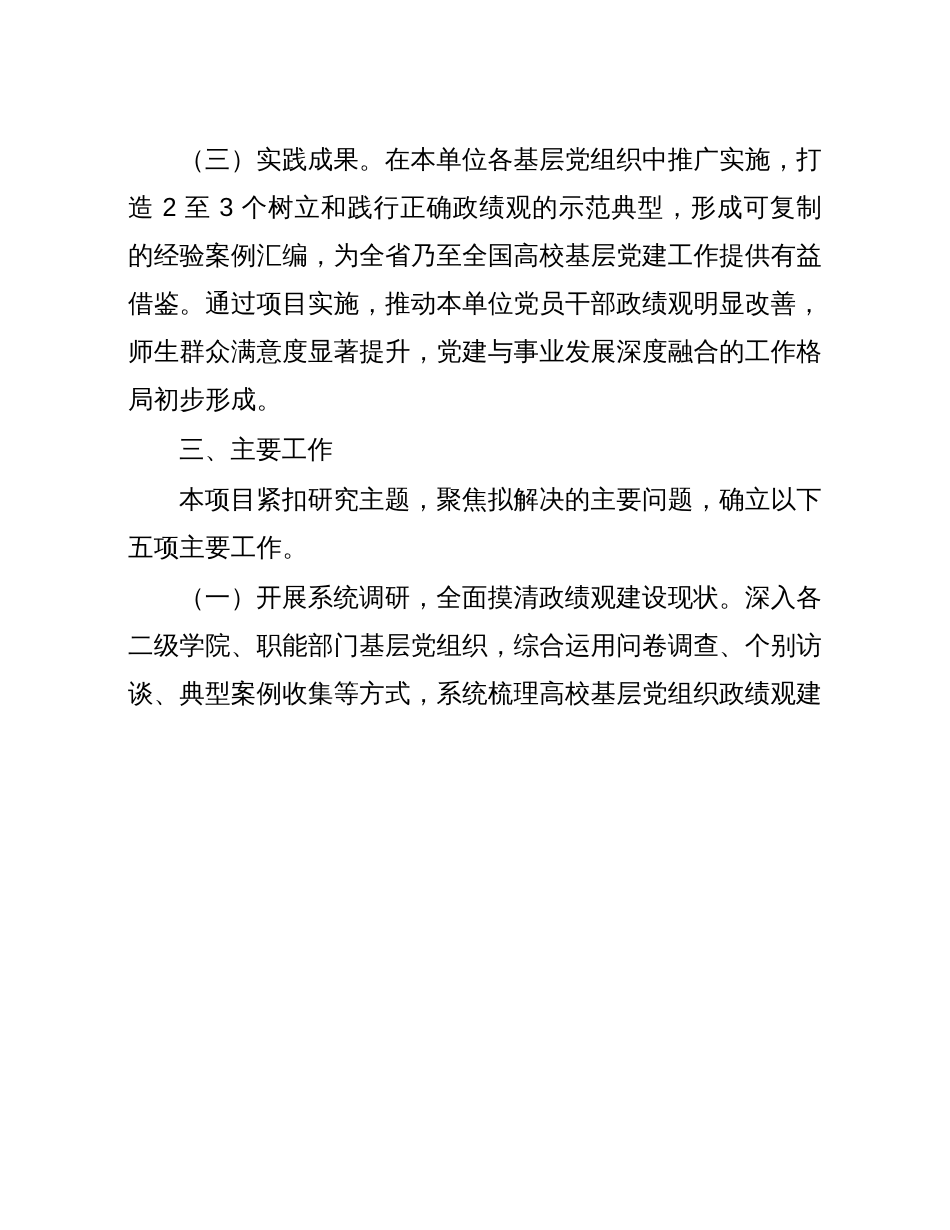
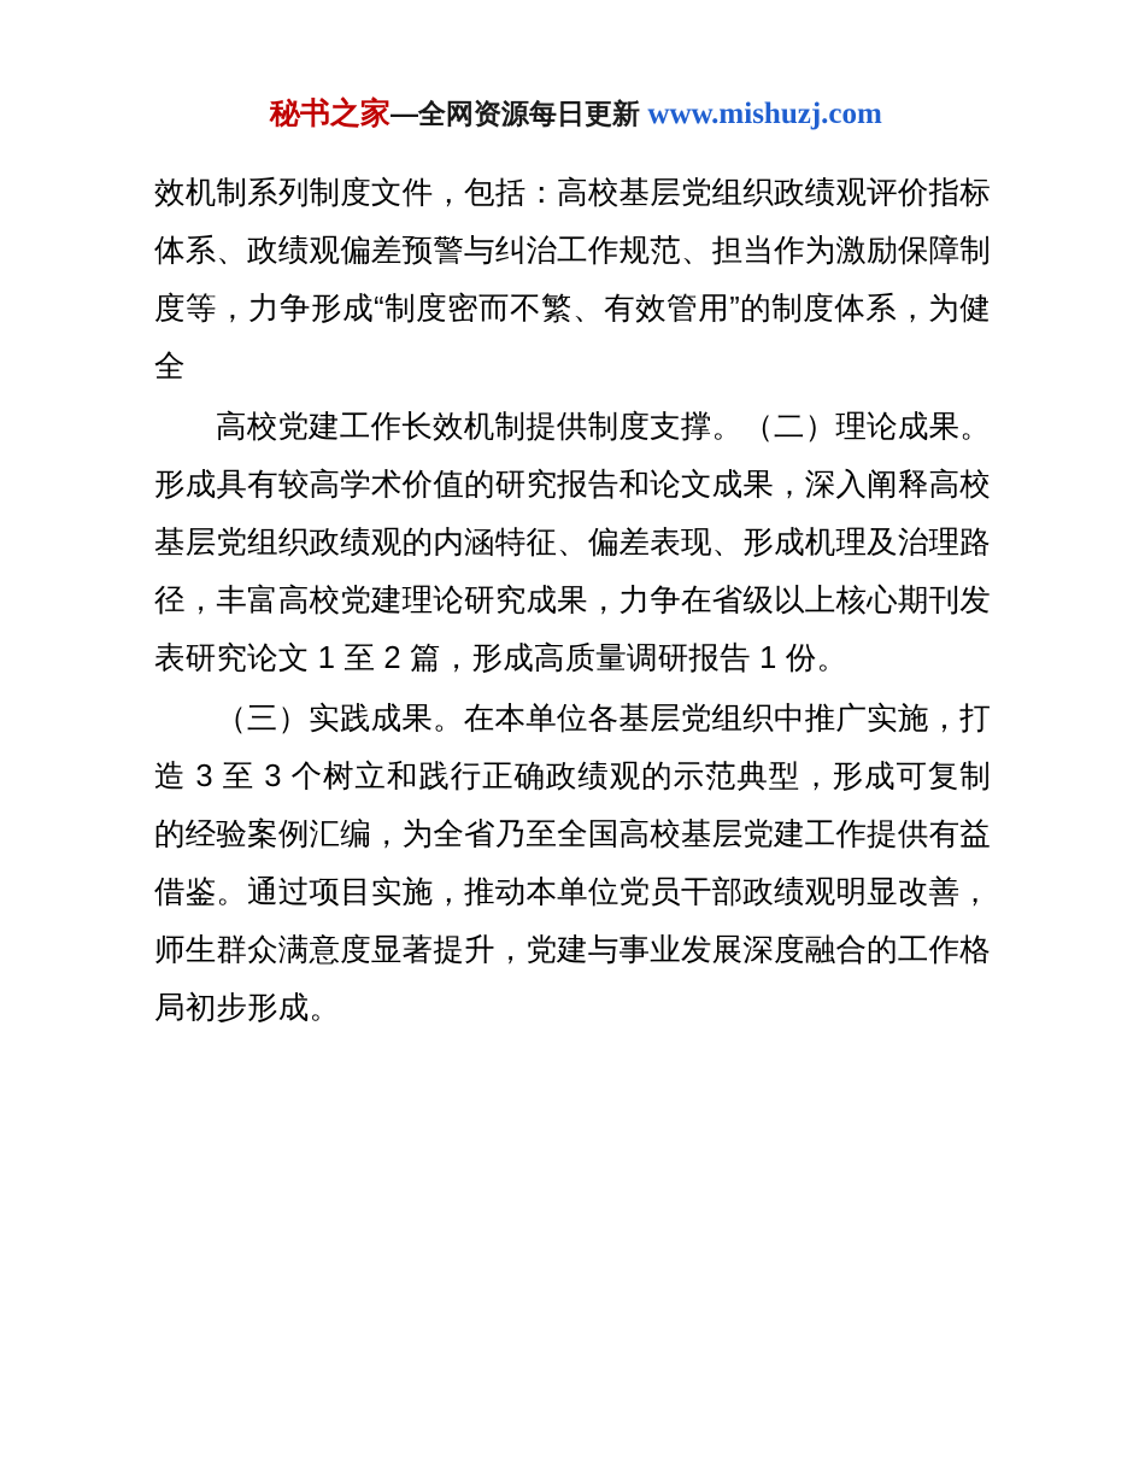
+ 秘书之家—全网资源每日更新 www.mishuzj.com
+ 效机制系列制度文件，包括：高校基层党组织政绩观评价指标体系、政绩观偏差预警与纠治工作规范、担当作为激励保障制度等，力争形成“制度密而不繁、有效管用”的制度体系，为健全
+ 高校党建工作长效机制提供制度支撑。（二）理论成果。形成具有较高学术价值的研究报告和论文成果，深入阐释高校基层党组织政绩观的内涵特征、偏差表现、形成机理及治理路径，丰富高校党建理论研究成果，力争在省级以上核心期刊发表研究论文 1 至 2 篇，形成高质量调研报告 1 份。
- （三）实践成果。在本单位各基层党组织中推广实施，打造 2 至 3 个树立和践行正确政绩观的示范典型，形成可复制的经验案例汇编，为全省乃至全国高校基层党建工作提供有益借鉴。通过项目实施，推动本单位党员干部政绩观明显改善，师生群众满意度显著提升，党建与事业发展深度融合的工作格局初步形成。
+ （三）实践成果。在本单位各基层党组织中推广实施，打造 3 至 3 个树立和践行正确政绩观的示范典型，形成可复制的经验案例汇编，为全省乃至全国高校基层党建工作提供有益借鉴。通过项目实施，推动本单位党员干部政绩观明显改善，师生群众满意度显著提升，党建与事业发展深度融合的工作格局初步形成。
- 三、主要工作
- 本项目紧扣研究主题，聚焦拟解决的主要问题，确立以下五项主要工作。
- （一）开展系统调研，全面摸清政绩观建设现状。深入各二级学院、职能部门基层党组织，综合运用问卷调查、个别访谈、典型案例收集等方式，系统梳理高校基层党组织政绩观建
